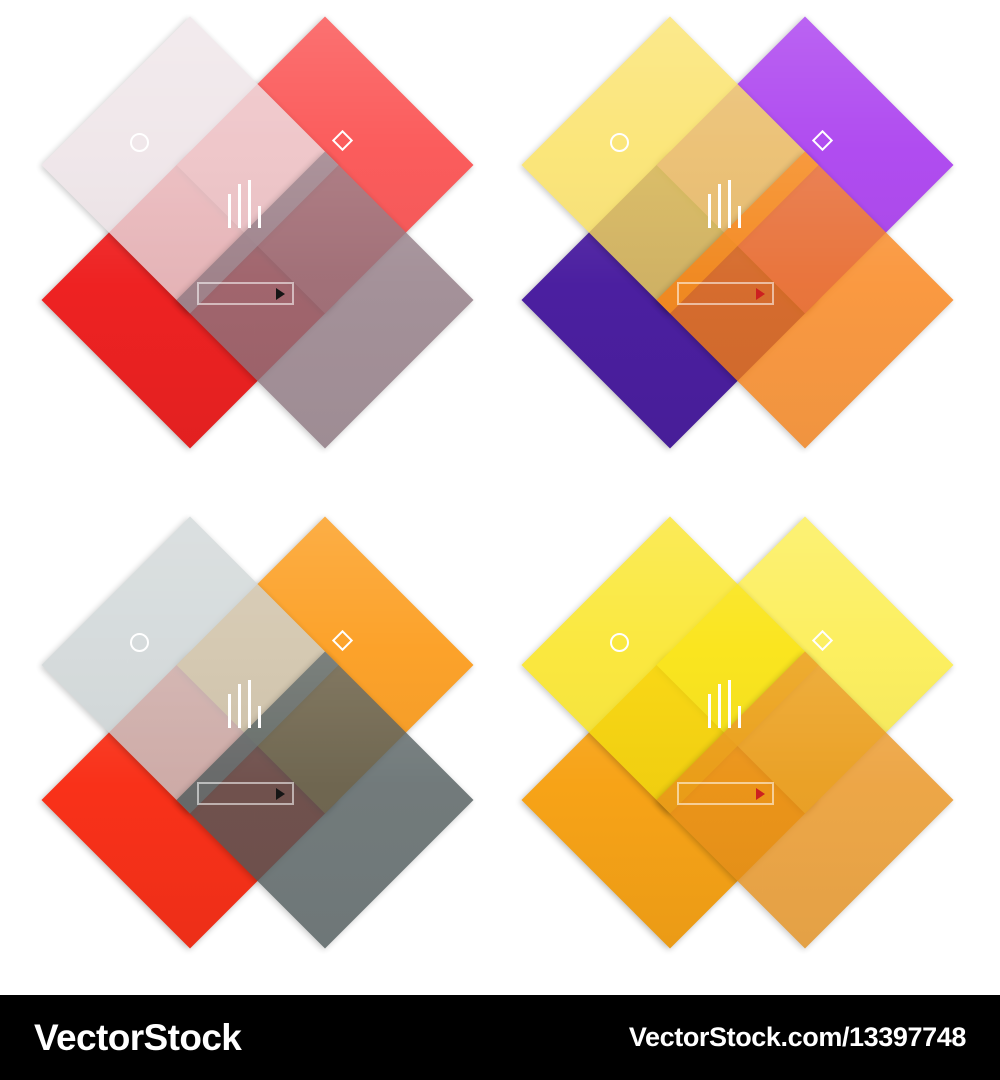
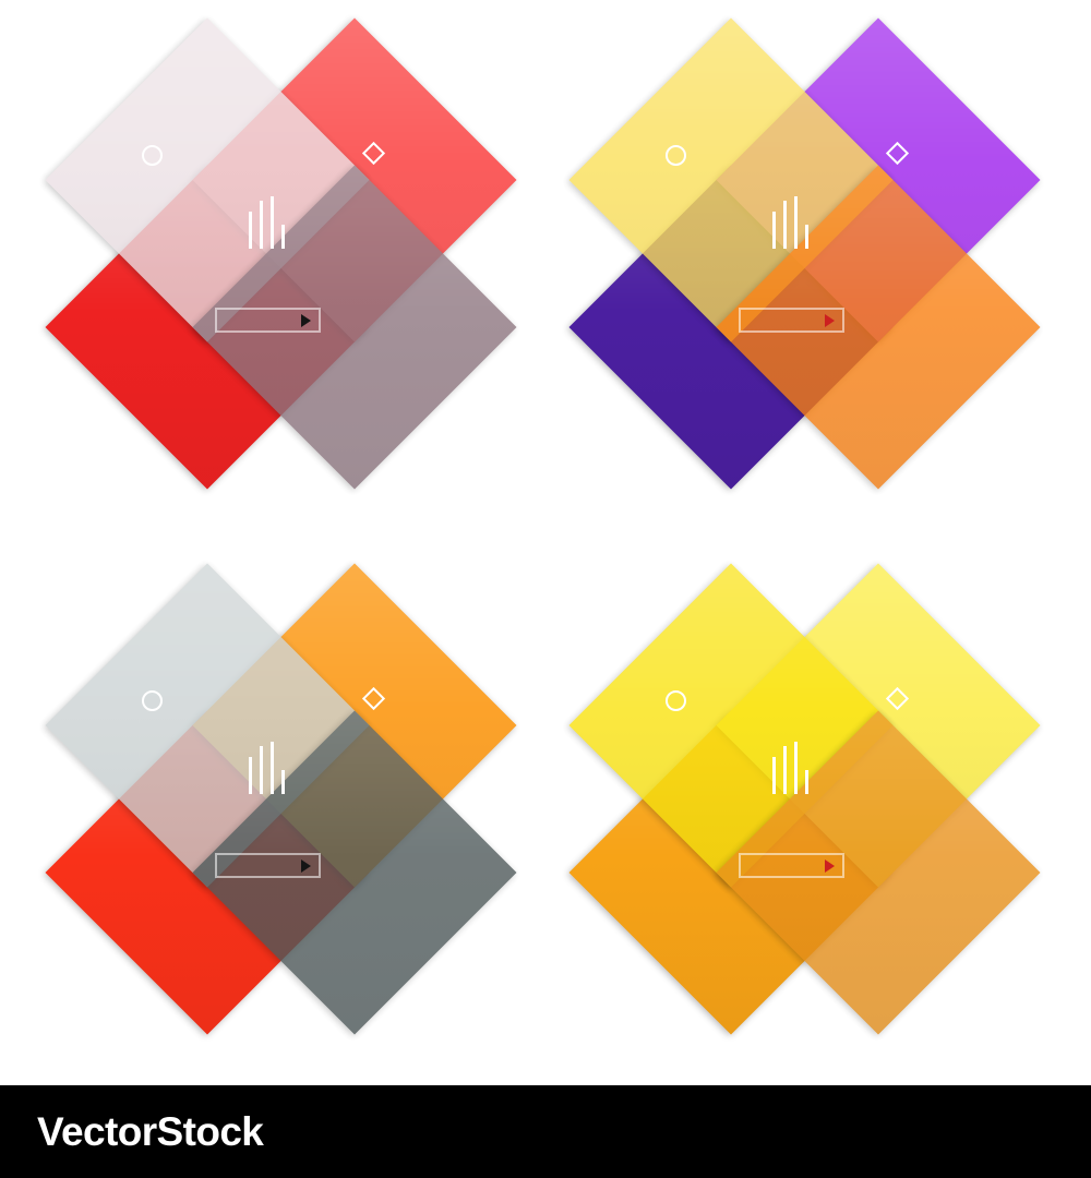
  VectorStock
- VectorStock.com/13397748
